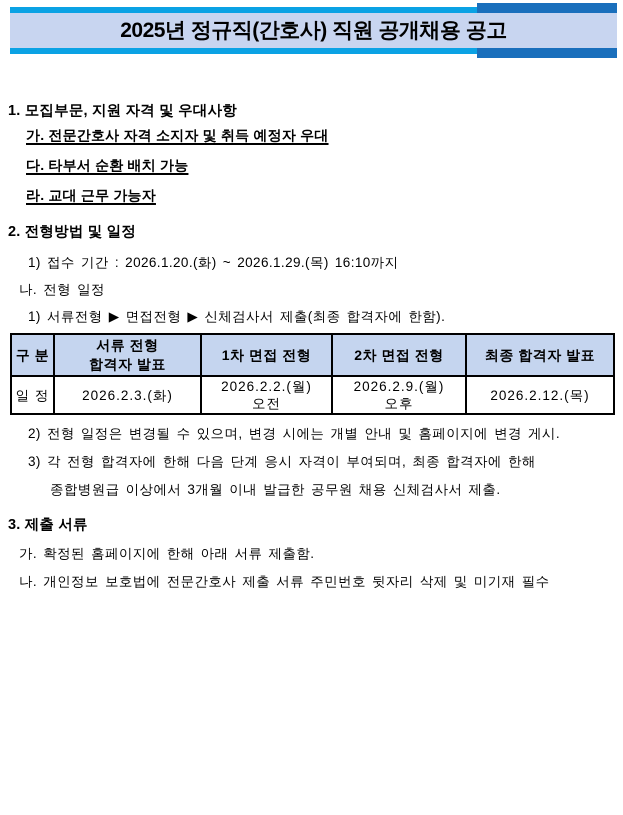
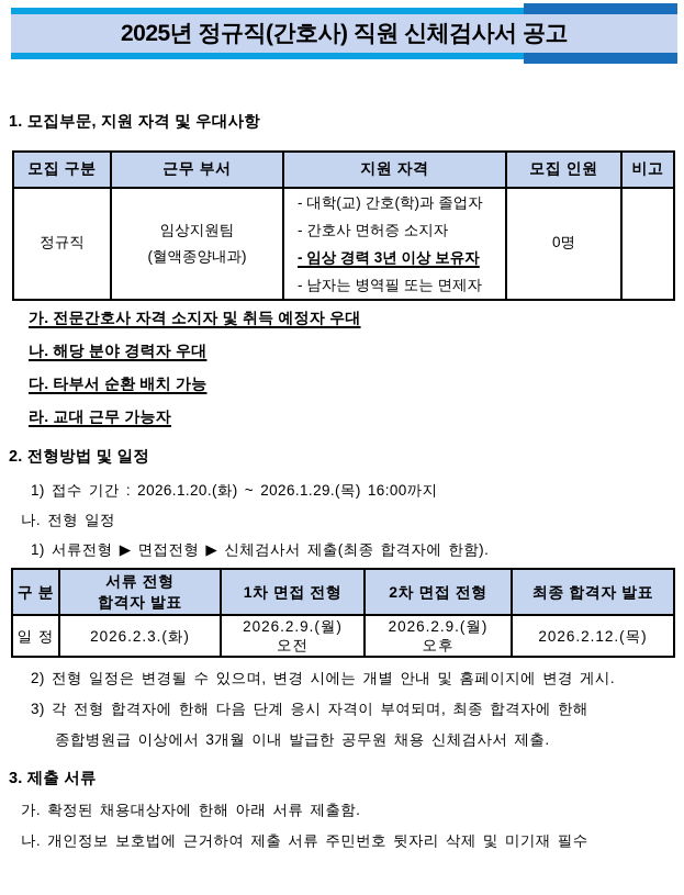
- 2025년 정규직(간호사) 직원 공개채용 공고
+ 2025년 정규직(간호사) 직원 신체검사서 공고
  1. 모집부문, 지원 자격 및 우대사항
+ 모집 구분	근무 부서	지원 자격	모집 인원	비고
+ 정규직	임상지원팀 (혈액종양내과)	- 대학(교) 간호(학)과 졸업자 - 간호사 면허증 소지자 - 임상 경력 3년 이상 보유자 - 남자는 병역필 또는 면제자	0명
  가. 전문간호사 자격 소지자 및 취득 예정자 우대
+ 나. 해당 분야 경력자 우대
  다. 타부서 순환 배치 가능
  라. 교대 근무 가능자
  2. 전형방법 및 일정
- 1) 접수 기간 : 2026.1.20.(화) ~ 2026.1.29.(목) 16:10까지
+ 1) 접수 기간 : 2026.1.20.(화) ~ 2026.1.29.(목) 16:00까지
  나. 전형 일정
  1) 서류전형 ▶ 면접전형 ▶ 신체검사서 제출(최종 합격자에 한함).
  구 분	서류 전형 합격자 발표	1차 면접 전형	2차 면접 전형	최종 합격자 발표
- 일 정	2026.2.3.(화)	2026.2.2.(월) 오전	2026.2.9.(월) 오후	2026.2.12.(목)
+ 일 정	2026.2.3.(화)	2026.2.9.(월) 오전	2026.2.9.(월) 오후	2026.2.12.(목)
  2) 전형 일정은 변경될 수 있으며, 변경 시에는 개별 안내 및 홈페이지에 변경 게시.
  3) 각 전형 합격자에 한해 다음 단계 응시 자격이 부여되며, 최종 합격자에 한해
  종합병원급 이상에서 3개월 이내 발급한 공무원 채용 신체검사서 제출.
  3. 제출 서류
- 가. 확정된 홈페이지에 한해 아래 서류 제출함.
+ 가. 확정된 채용대상자에 한해 아래 서류 제출함.
- 나. 개인정보 보호법에 전문간호사 제출 서류 주민번호 뒷자리 삭제 및 미기재 필수
+ 나. 개인정보 보호법에 근거하여 제출 서류 주민번호 뒷자리 삭제 및 미기재 필수
